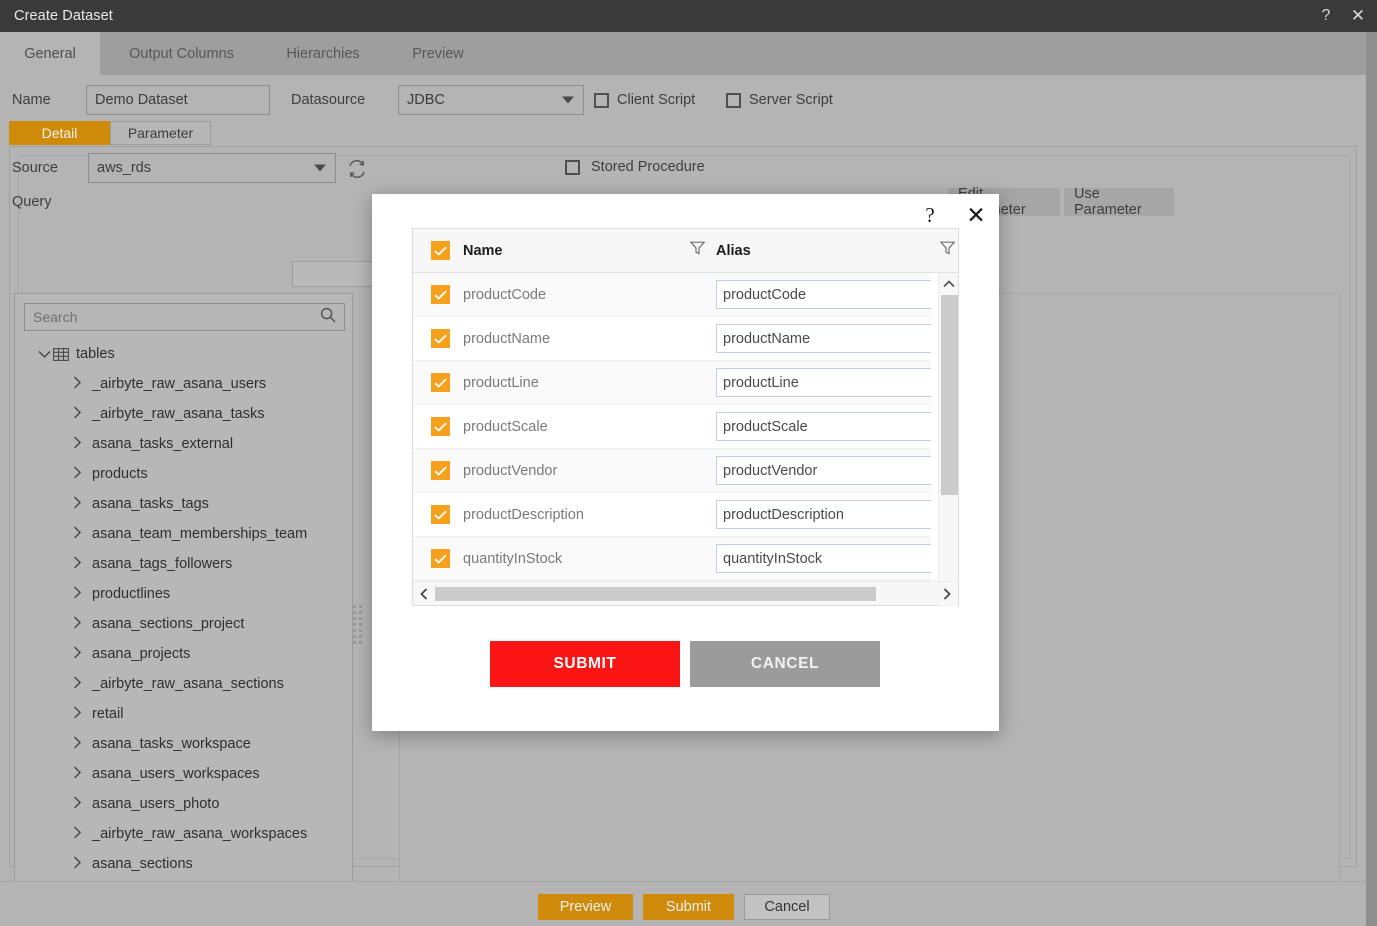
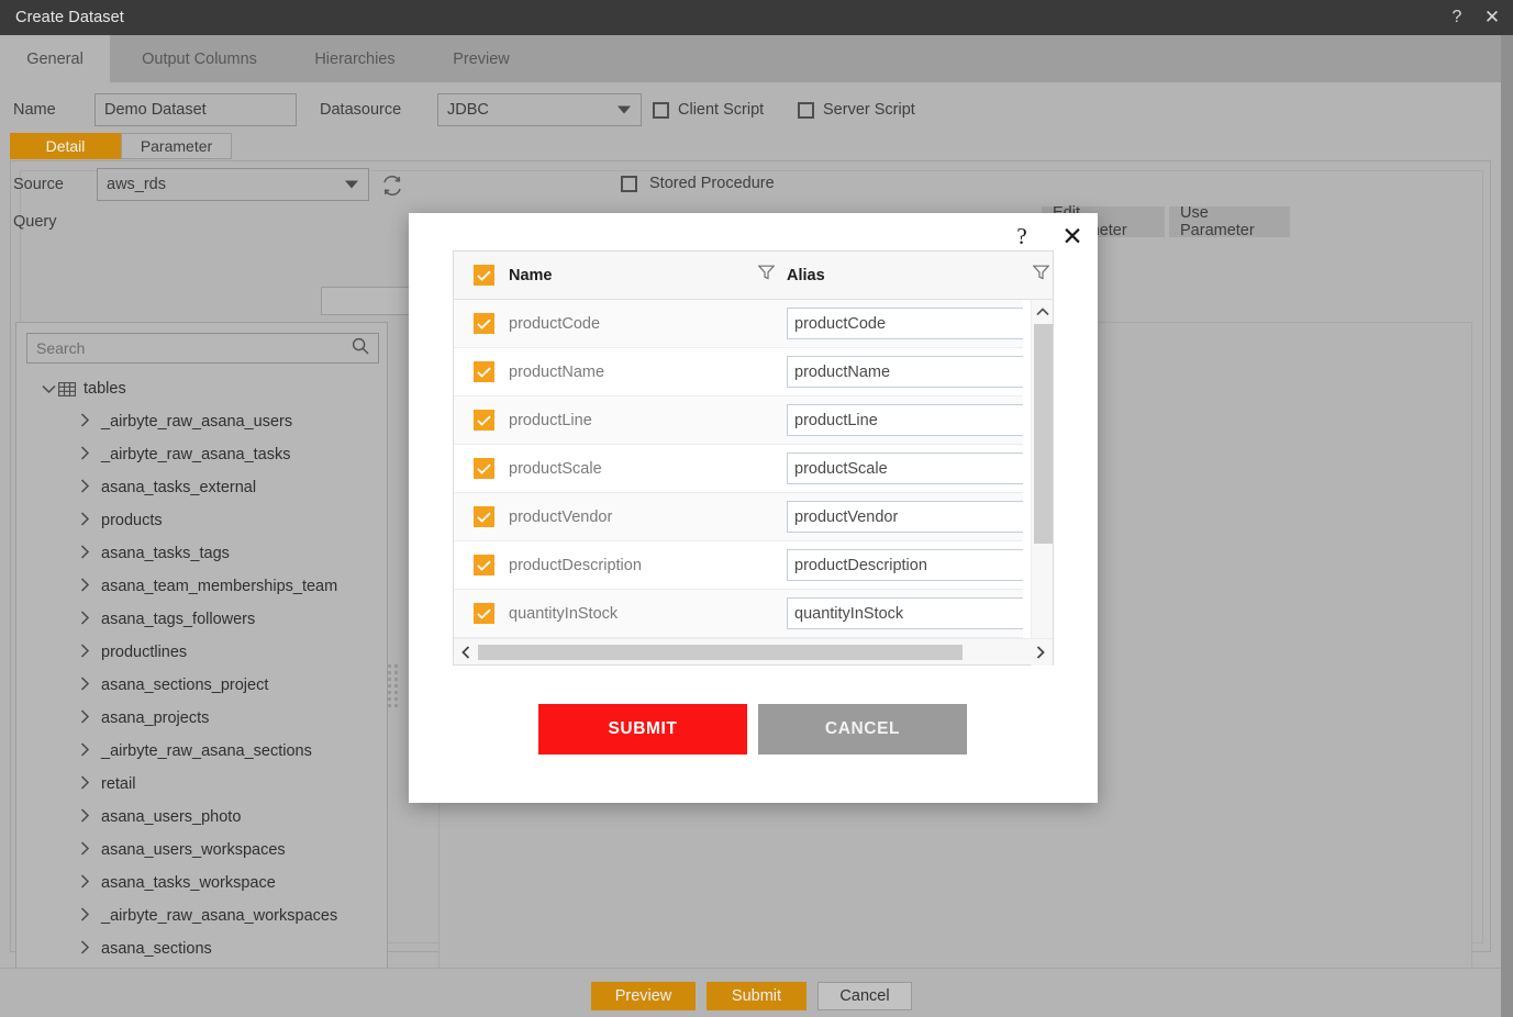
  Create Dataset
  ?
  ✕
  General
  Output Columns
  Hierarchies
  Preview
  Name
  Demo Dataset
  Datasource
  JDBC
  Client Script
  Server Script
  Detail
  Parameter
  Source
  aws_rds
  Query
  Stored Procedure
  Use Parameter
  Search
  tables
  _airbyte_raw_asana_users
  _airbyte_raw_asana_tasks
  asana_tasks_external
  products
  asana_tasks_tags
  asana_team_memberships_team
  asana_tags_followers
  productlines
  asana_sections_project
  asana_projects
  _airbyte_raw_asana_sections
  retail
- asana_tasks_workspace
+ asana_users_photo
  asana_users_workspaces
- asana_users_photo
+ asana_tasks_workspace
  _airbyte_raw_asana_workspaces
  asana_sections
  ?
  ✕
  Name
  Alias
  productCode
  productCode
  productName
  productName
  productLine
  productLine
  productScale
  productScale
  productVendor
  productVendor
  productDescription
  productDescription
  quantityInStock
  quantityInStock
  SUBMIT
  CANCEL
  Preview
  Submit
  Cancel
